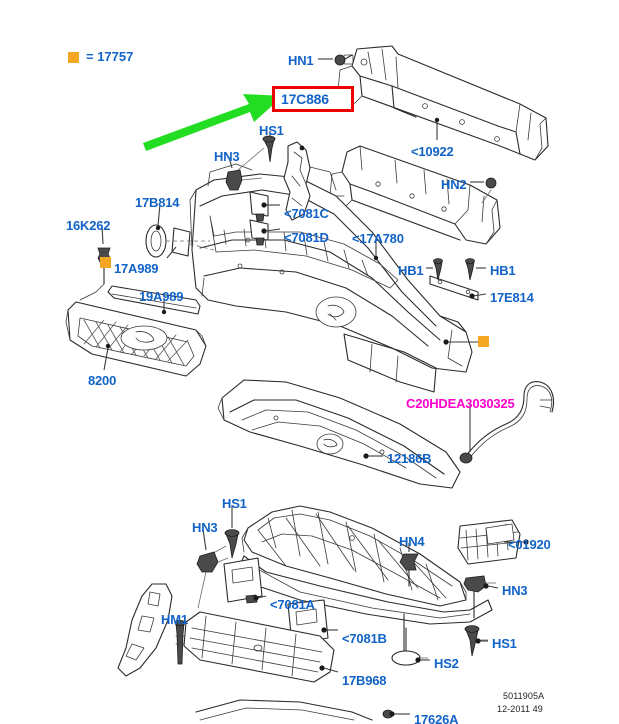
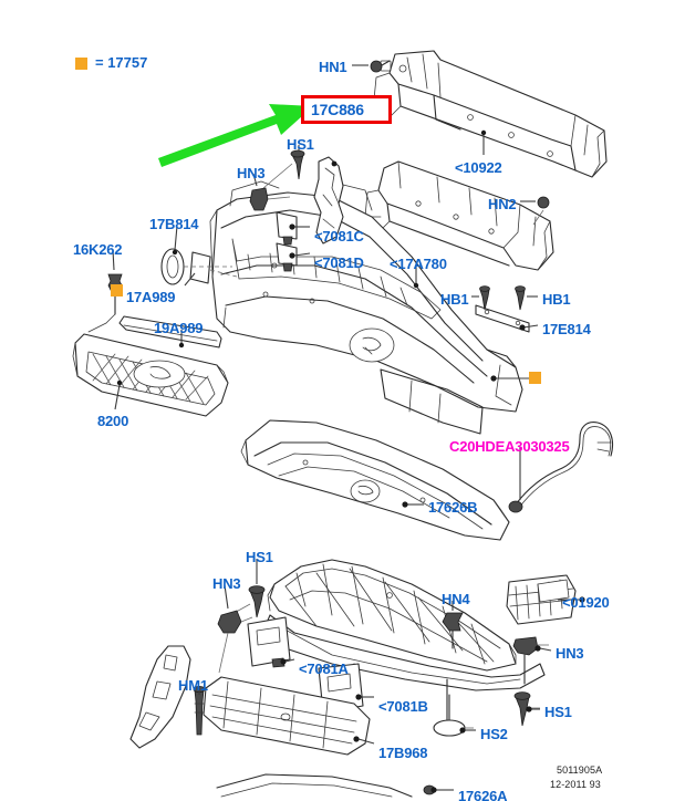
  = 17757
  17C886
  HN1
  <10922
  HS1
  HN3
  HN2
  <7081C
  <7081D
  <17A780
  17B814
  16K262
  17A989
  19A989
  8200
  HB1
  HB1
  17E814
  C20HDEA3030325
- 12186B
+ 17626B
  HS1
  HN3
  HN4
  <01920
  HN3
  <7081A
  HM1
  HS1
  <7081B
  HS2
  17B968
  17626A
  5011905A
- 12-2011 49
+ 12-2011 93
